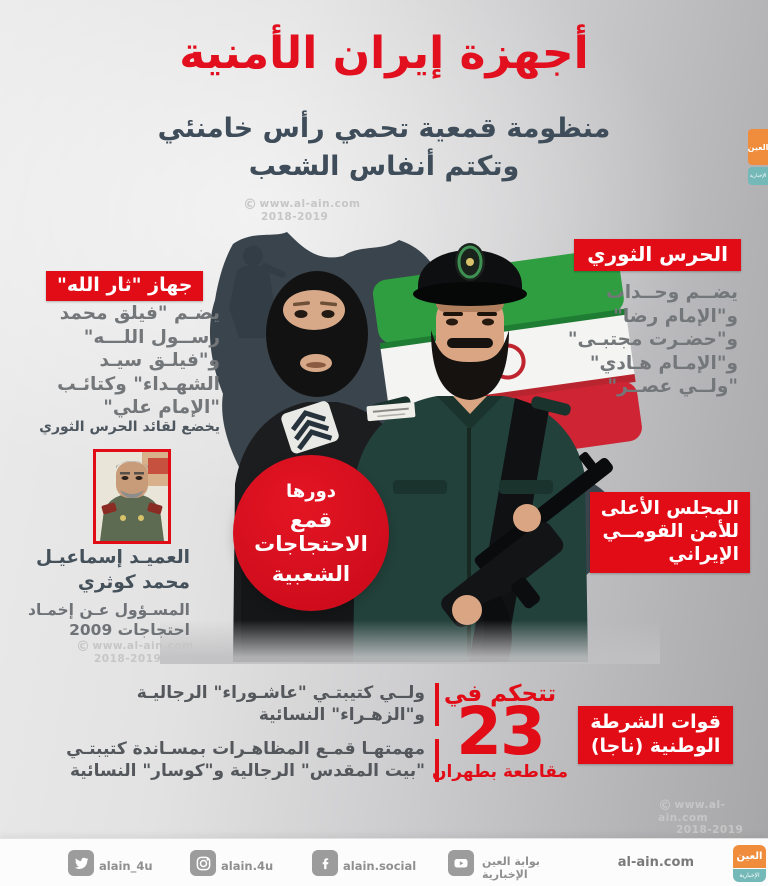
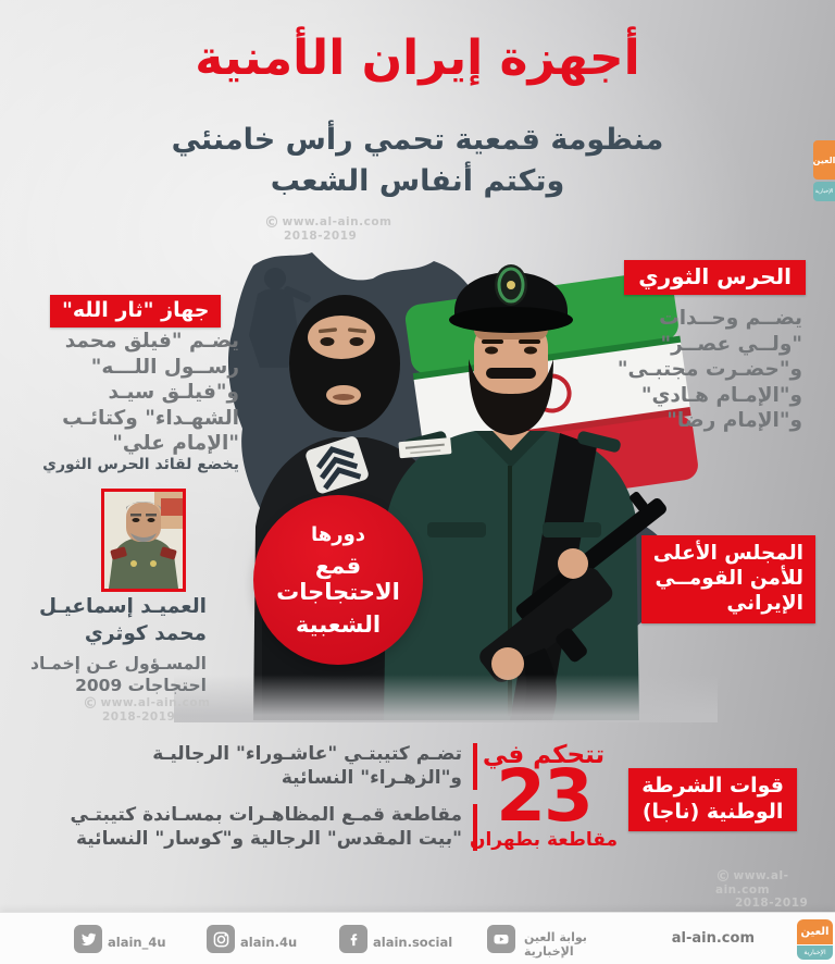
  أجهزة إيران الأمنية
  منظومة قمعية تحمي رأس خامنئي
  وتكتم أنفاس الشعب
  © www.al-ain.com
  2018-2019
  دورها
  قمع الاحتجاجات
  الشعبية
  الحرس الثوري
  يضــم وحــدات
- و"الإمام رضا"
+ "ولــي عصــر"
  و"حضـرت مجتبـى"
  و"الإمـام هـادي"
- "ولــي عصــر"
+ و"الإمام رضا"
  جهاز "ثار الله"
  يضـم "فيلق محمد
  رســول اللـــه"
  و"فيلـق سيـد
  الشهـداء" وكتائـب
  "الإمام علي"
  يخضع لقائد الحرس الثوري
  العميـد إسماعيـل
  محمد كوثري
  المسـؤول عـن إخمـاد
  احتجاجات 2009
  © www.al-ain.com
  2018-2019
  المجلس الأعلى
  للأمن القومــي
  الإيراني
- ولــي كتيبتـي "عاشـوراء" الرجاليـة و"الزهـراء" النسائية
+ تضـم كتيبتـي "عاشـوراء" الرجاليـة و"الزهـراء" النسائية
- مهمتهـا قمـع المظاهـرات بمسـاندة كتيبتـي "بيت المقدس" الرجالية و"كوسار" النسائية
+ مقاطعة قمـع المظاهـرات بمسـاندة كتيبتـي "بيت المقدس" الرجالية و"كوسار" النسائية
  تتحكم في
  23
  مقاطعة بطهران
  قوات الشرطة
  الوطنية (ناجا)
  www.al-ain.com
  2018-2019
  العين
  alain_4u
  alain.4u
  alain.social
  بوابة العين الإخبارية
  al-ain.com
  العين
